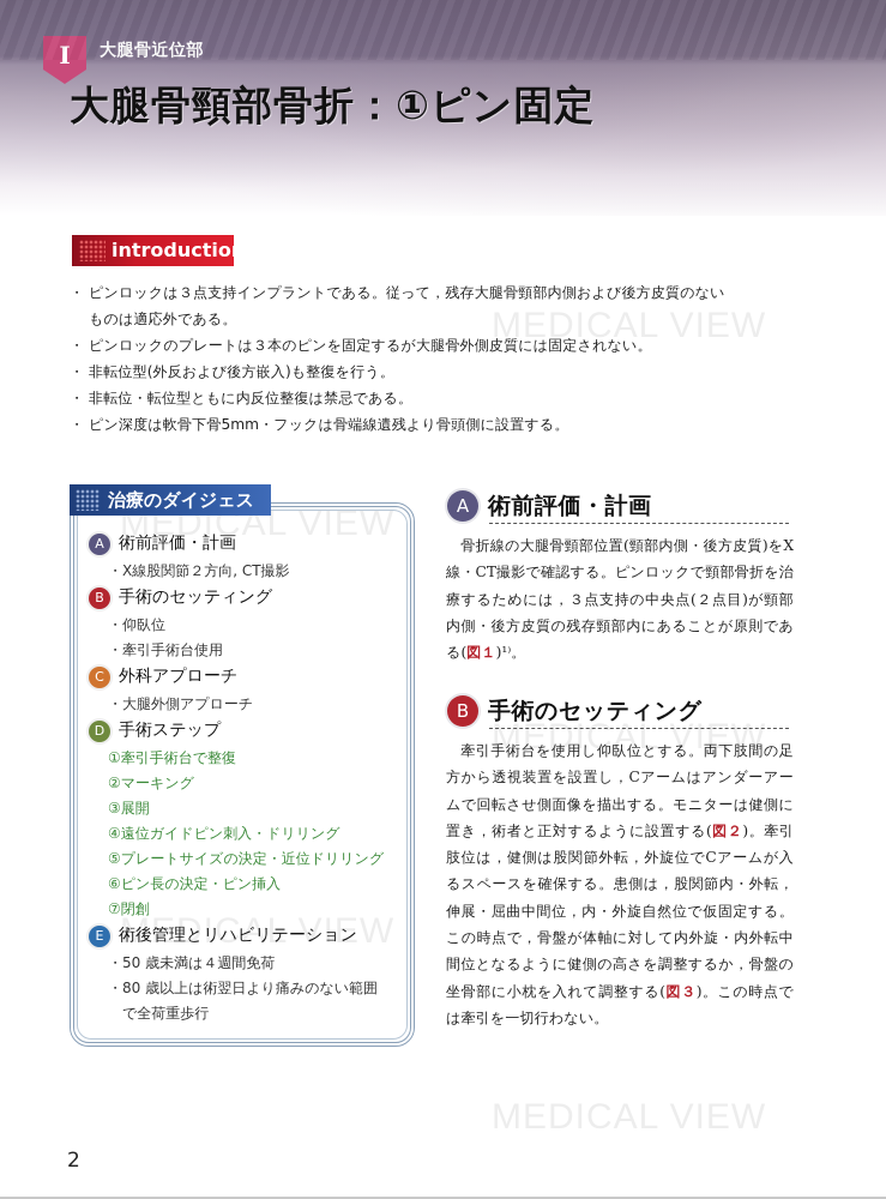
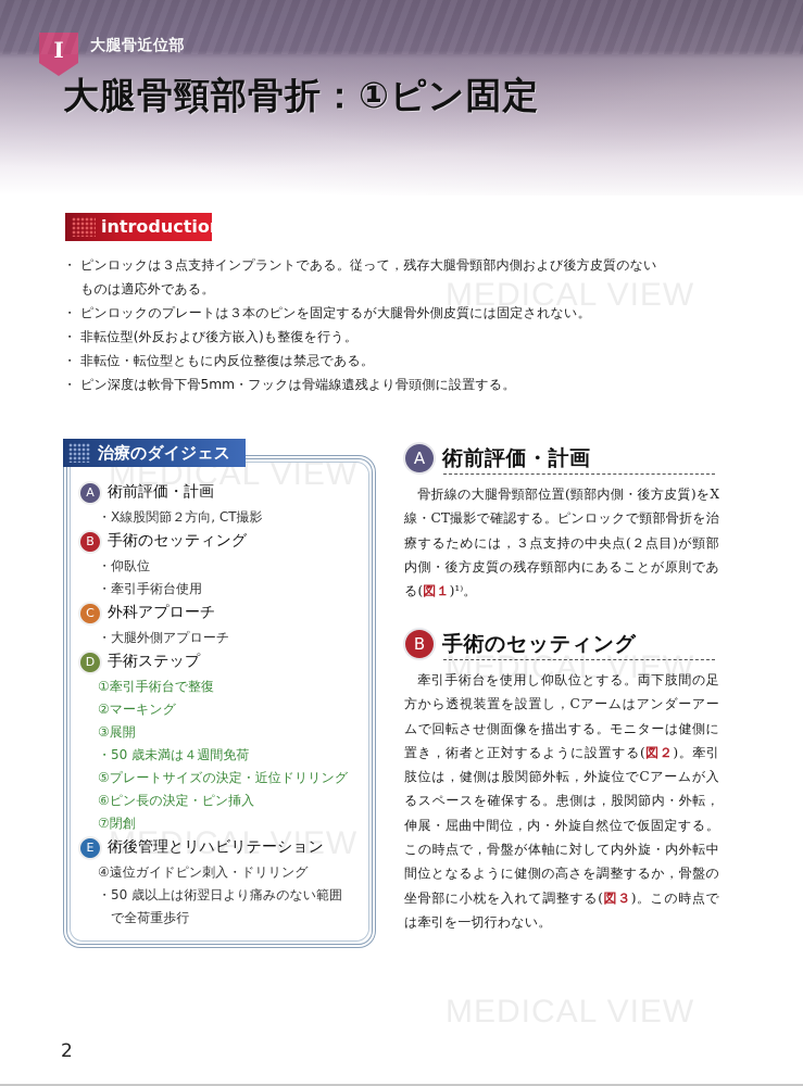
  大腿骨頸部骨折：①ピン固定
  introduction
  ピンロックは３点支持インプラントである。従って，残存大腿骨頸部内側および後方皮質のない
  ものは適応外である。
  ピンロックのプレートは３本のピンを固定するが大腿骨外側皮質には固定されない。
  非転位型(外反および後方嵌入)も整復を行う。
  非転位・転位型ともに内反位整復は禁忌である。
  ピン深度は軟骨下骨5mm・フックは骨端線遺残より骨頭側に設置する。
  MEDICAL VIEW
  MEDICAL VIEW
  MEDICAL VIEW
  MEDICAL VIEW
  治療のダイジェスト
  A
  術前評価・計画
  ・X線股関節２方向, CT撮影
  B
  手術のセッティング
  ・仰臥位
  ・牽引手術台使用
  C
  外科アプローチ
  ・大腿外側アプローチ
  D
  手術ステップ
  ①牽引手術台で整復
  ②マーキング
  ③展開
- ④遠位ガイドピン刺入・ドリリング
+ ・50 歳未満は４週間免荷
  ⑤プレートサイズの決定・近位ドリリング
  ⑥ピン長の決定・ピン挿入
  ⑦閉創
  E
  術後管理とリハビリテーション
- ・50 歳未満は４週間免荷
+ ④遠位ガイドピン刺入・ドリリング
- ・80 歳以上は術翌日より痛みのない範囲
+ ・50 歳以上は術翌日より痛みのない範囲
  で全荷重歩行
  A
  術前評価・計画
  骨折線の大腿骨頸部位置(頸部内側・後方皮質)をX線・CT撮影で確認する。ピンロックで頸部骨折を治療するためには，３点支持の中央点(２点目)が頸部内側・後方皮質の残存頸部内にあることが原則である(図１)¹⁾。
  B
  手術のセッティング
  牽引手術台を使用し仰臥位とする。両下肢間の足方から透視装置を設置し，Cアームはアンダーアームで回転させ側面像を描出する。モニターは健側に置き，術者と正対するように設置する(図２)。牽引肢位は，健側は股関節外転，外旋位でCアームが入るスペースを確保する。患側は，股関節内・外転，伸展・屈曲中間位，内・外旋自然位で仮固定する。この時点で，骨盤が体軸に対して内外旋・内外転中間位となるように健側の高さを調整するか，骨盤の坐骨部に小枕を入れて調整する(図３)。この時点では牽引を一切行わない。
  2
